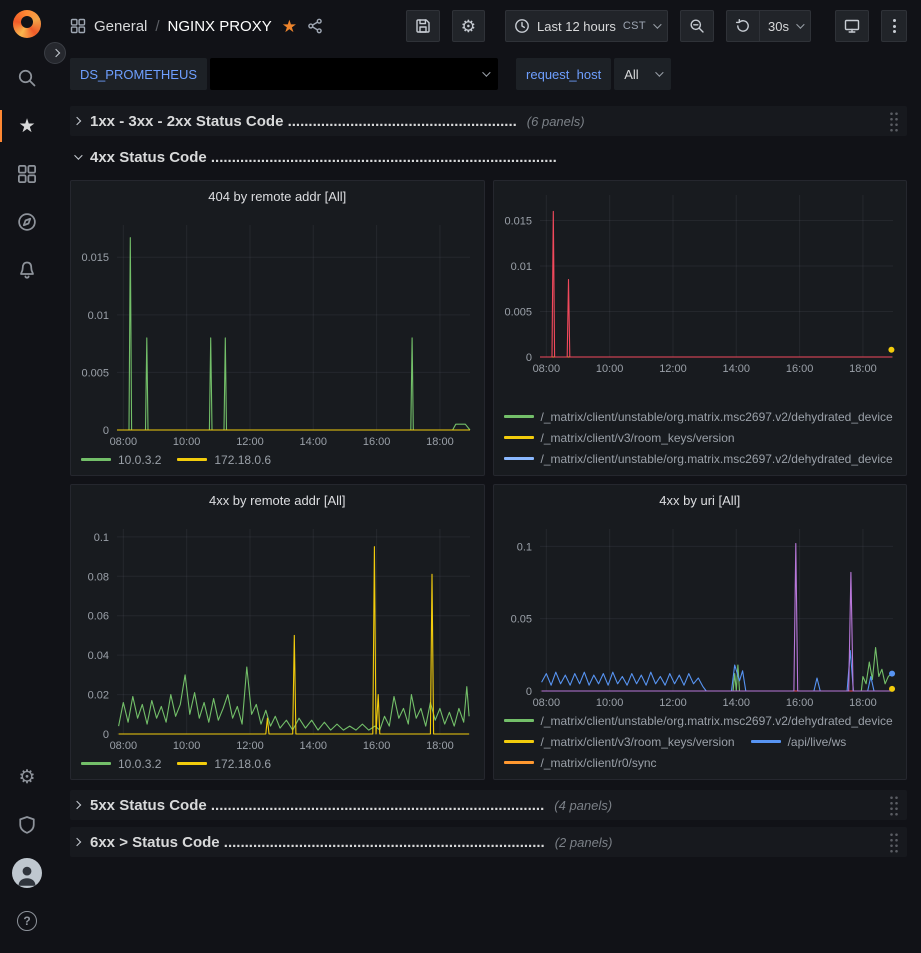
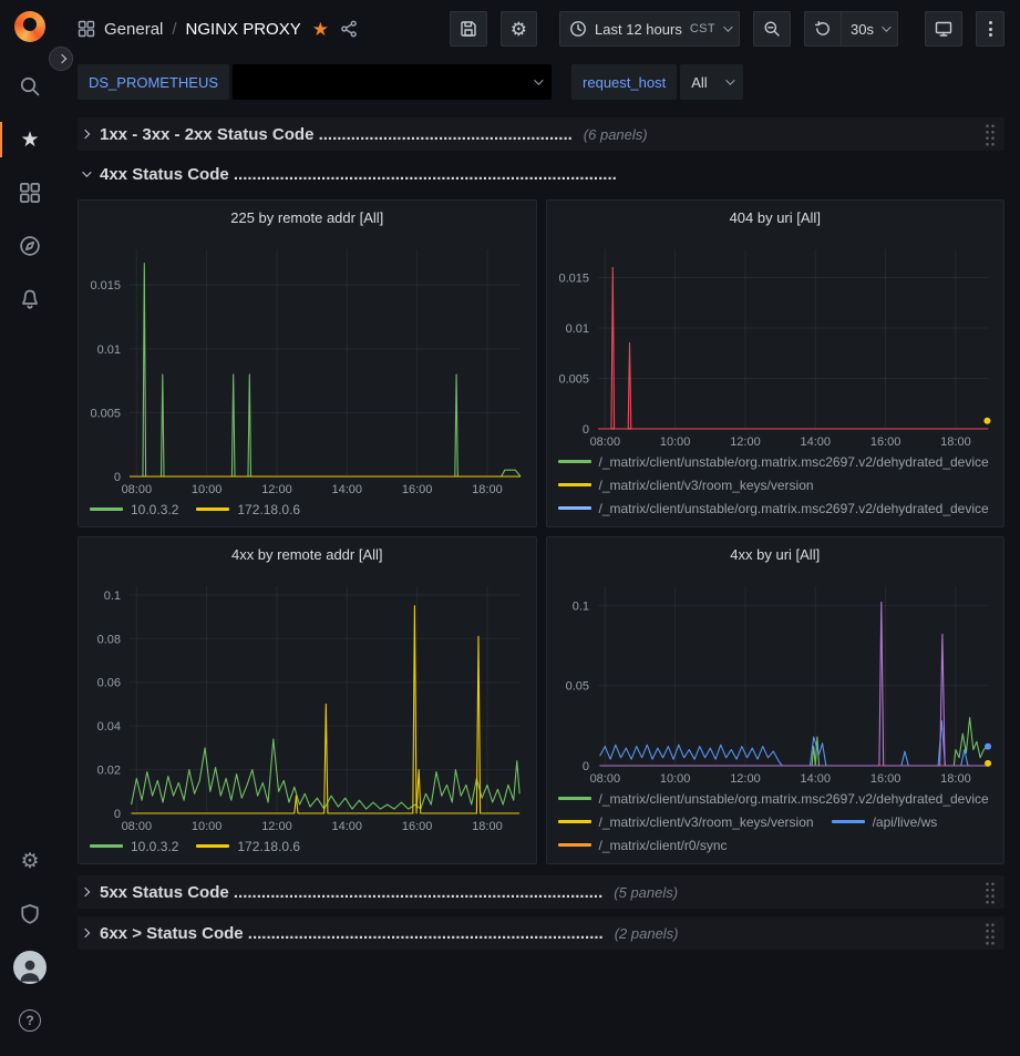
  ★
  ⚙
  ?
  General
  /
  NGINX PROXY
  ★
  ⚙
  Last 12 hours
  CST
  30s
  DS_PROMETHEUS
  request_host
  All
  1xx - 3xx - 2xx Status Code .......................................................
  (6 panels)
  4xx Status Code ...................................................................................
- 404 by remote addr [All]
+ 225 by remote addr [All]
  08:00
  10:00
  12:00
  14:00
  16:00
  18:00
  0
  0.005
  0.01
  0.015
  10.0.3.2
  172.18.0.6
+ 404 by uri [All]
  08:00
  10:00
  12:00
  14:00
  16:00
  18:00
  0
  0.005
  0.01
  0.015
  /_matrix/client/unstable/org.matrix.msc2697.v2/dehydrated_device
  /_matrix/client/v3/room_keys/version
  /_matrix/client/unstable/org.matrix.msc2697.v2/dehydrated_device
  4xx by remote addr [All]
  08:00
  10:00
  12:00
  14:00
  16:00
  18:00
  0
  0.02
  0.04
  0.06
  0.08
  0.1
  10.0.3.2
  172.18.0.6
  4xx by uri [All]
  08:00
  10:00
  12:00
  14:00
  16:00
  18:00
  0
  0.05
  0.1
  /_matrix/client/unstable/org.matrix.msc2697.v2/dehydrated_device
  /_matrix/client/v3/room_keys/version
  /api/live/ws
  /_matrix/client/r0/sync
  5xx Status Code ................................................................................
- (4 panels)
+ (5 panels)
  6xx > Status Code .............................................................................
  (2 panels)
